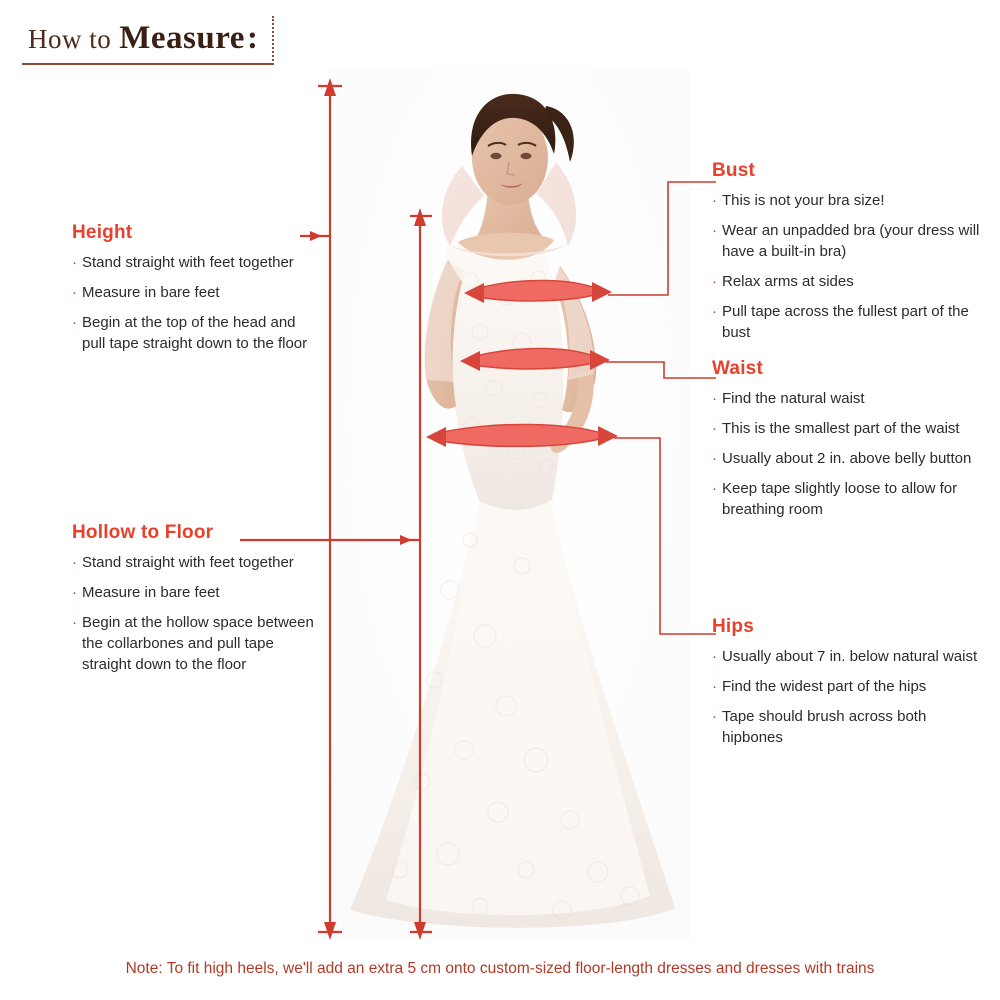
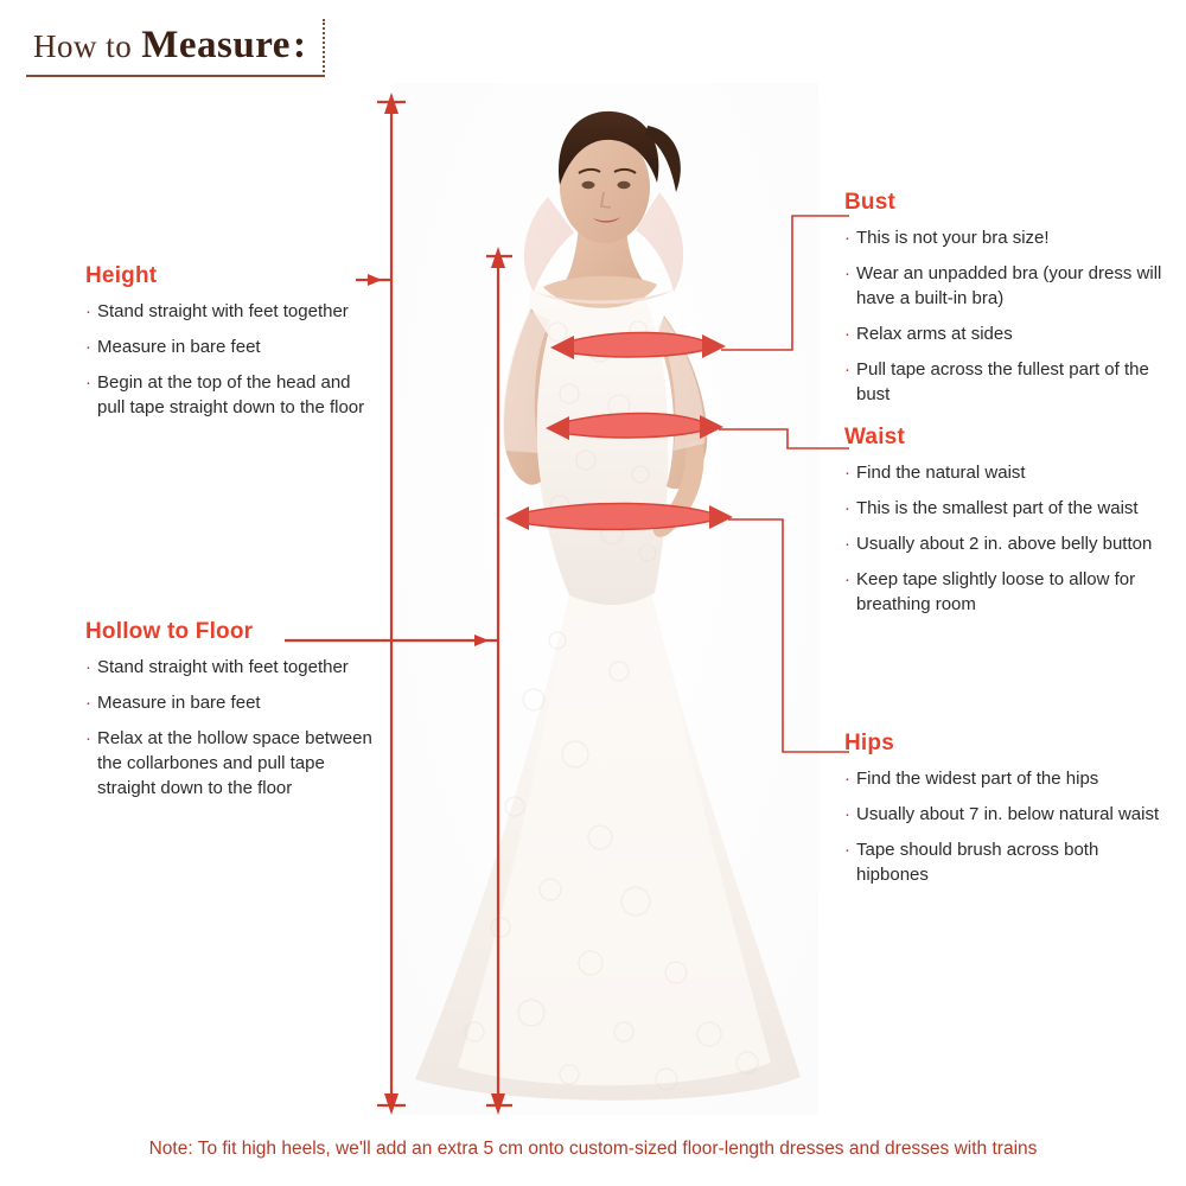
  How to
  Measure
  :
  Height
  ·
  Stand straight with feet together
  ·
  Measure in bare feet
  ·
  Begin at the top of the head and pull tape straight down to the floor
  Hollow to Floor
  ·
  Stand straight with feet together
  ·
  Measure in bare feet
  ·
- Begin at the hollow space between the collarbones and pull tape straight down to the floor
+ Relax at the hollow space between the collarbones and pull tape straight down to the floor
  Bust
  ·
  This is not your bra size!
  ·
  Wear an unpadded bra (your dress will have a built-in bra)
  ·
  Relax arms at sides
  ·
  Pull tape across the fullest part of the bust
  Waist
  ·
  Find the natural waist
  ·
  This is the smallest part of the waist
  ·
  Usually about 2 in. above belly button
  ·
  Keep tape slightly loose to allow for breathing room
  Hips
  ·
- Usually about 7 in. below natural waist
+ Find the widest part of the hips
  ·
- Find the widest part of the hips
+ Usually about 7 in. below natural waist
  ·
  Tape should brush across both hipbones
  Note: To fit high heels, we'll add an extra 5 cm onto custom-sized floor-length dresses and dresses with trains
